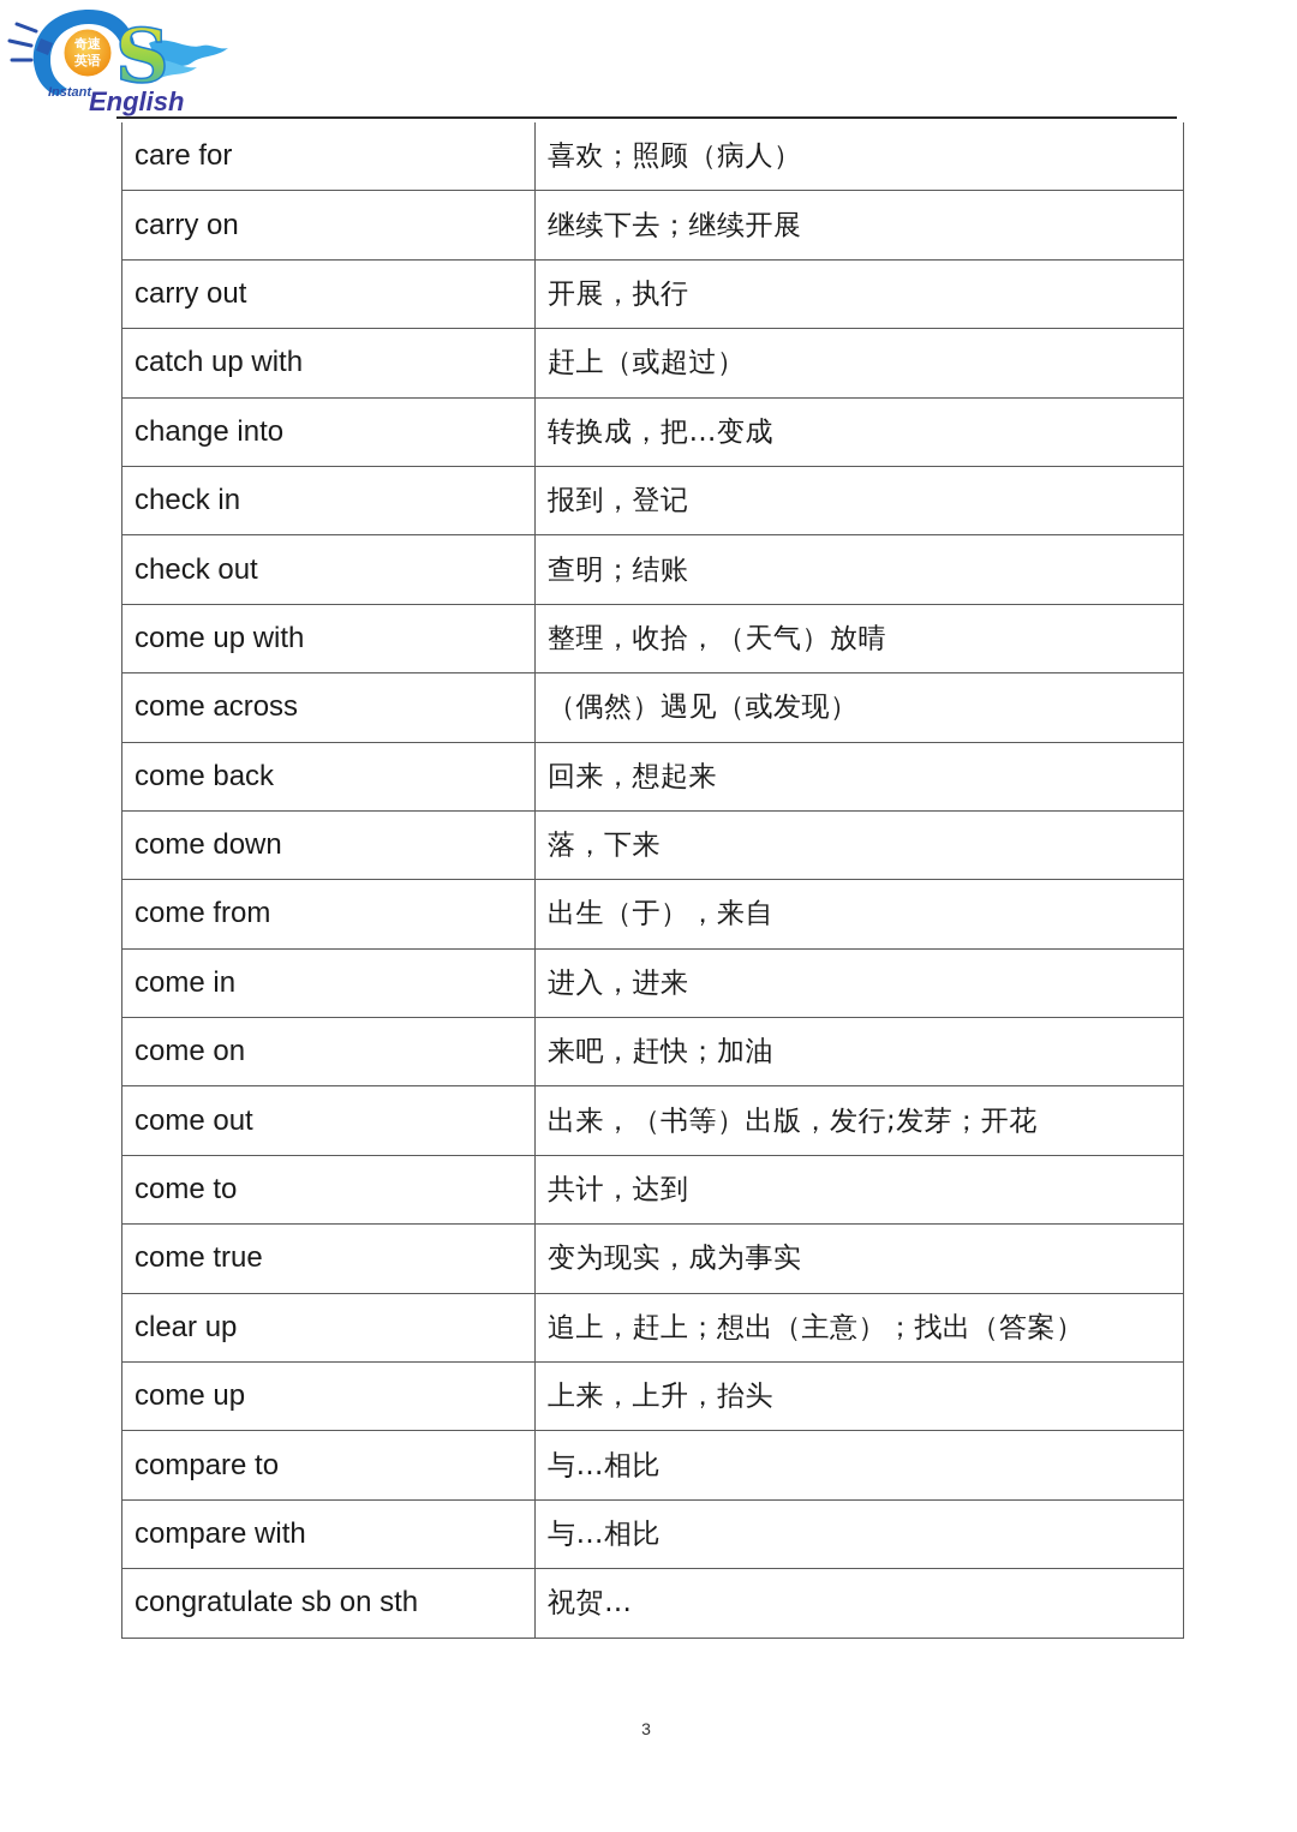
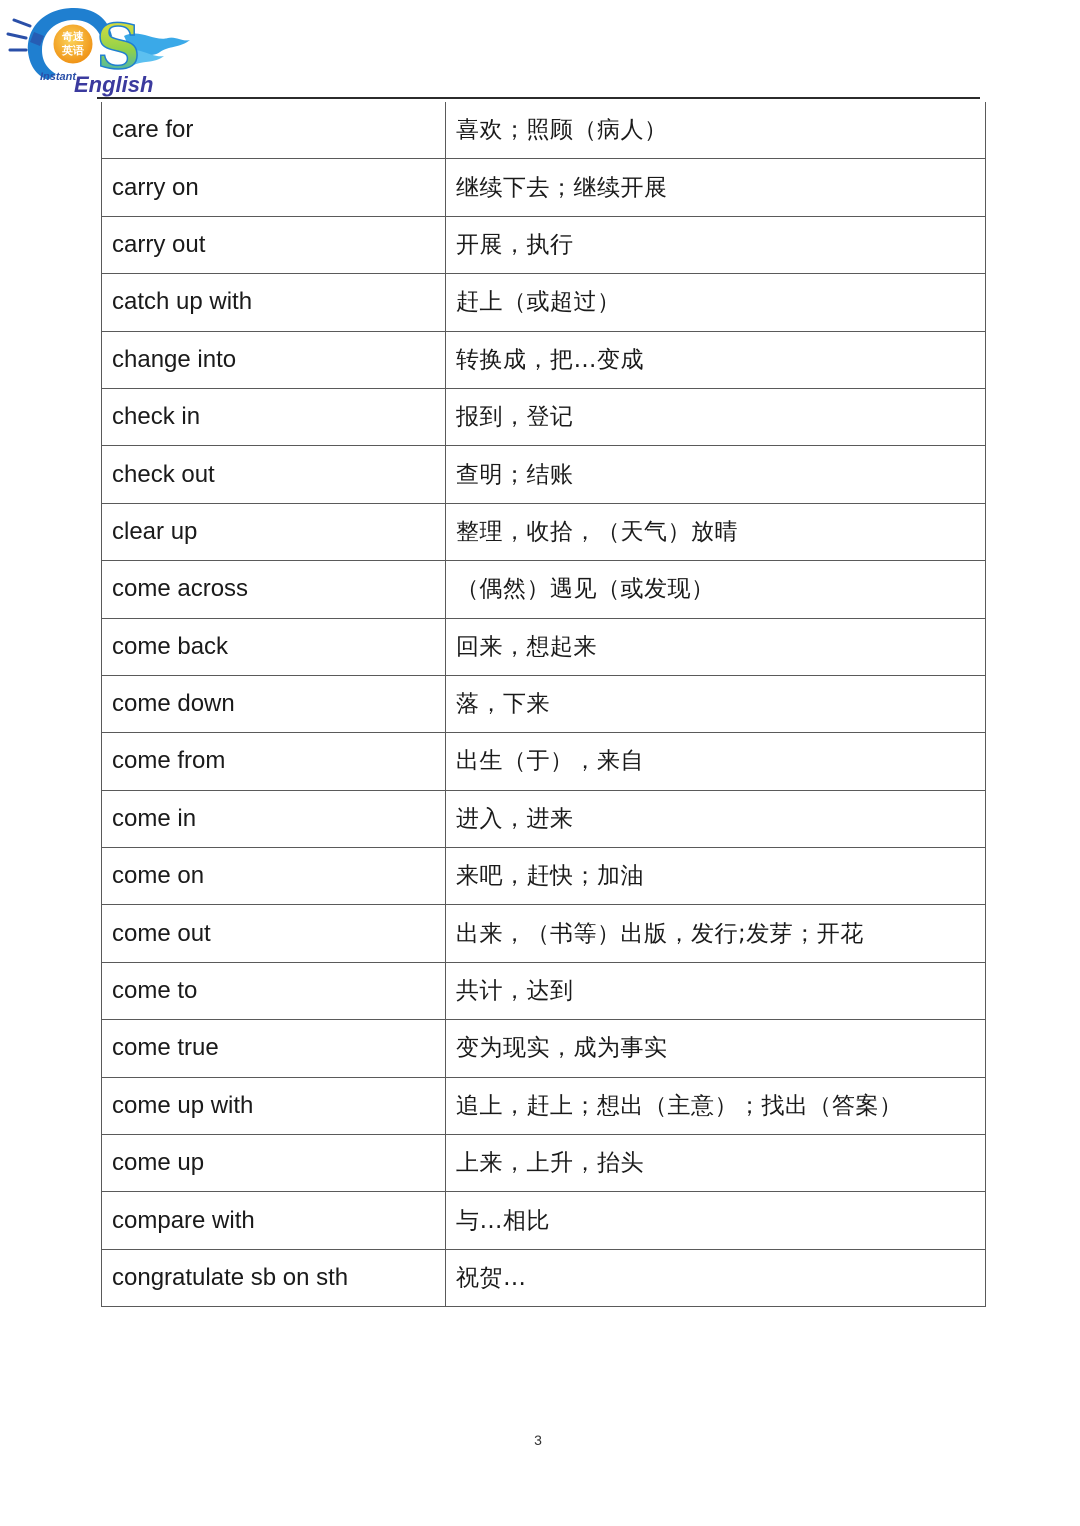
  奇速
  英语
  S
  Instant
  English
  care for	喜欢；照顾（病人）
  carry on	继续下去；继续开展
  carry out	开展，执行
  catch up with	赶上（或超过）
  change into	转换成，把…变成
  check in	报到，登记
  check out	查明；结账
- come up with	整理，收拾，（天气）放晴
+ clear up	整理，收拾，（天气）放晴
  come across	（偶然）遇见（或发现）
  come back	回来，想起来
  come down	落，下来
  come from	出生（于），来自
  come in	进入，进来
  come on	来吧，赶快；加油
  come out	出来，（书等）出版，发行;发芽；开花
  come to	共计，达到
  come true	变为现实，成为事实
- clear up	追上，赶上；想出（主意）；找出（答案）
+ come up with	追上，赶上；想出（主意）；找出（答案）
  come up	上来，上升，抬头
- compare to	与…相比
  compare with	与…相比
  congratulate sb on sth	祝贺…
  3
